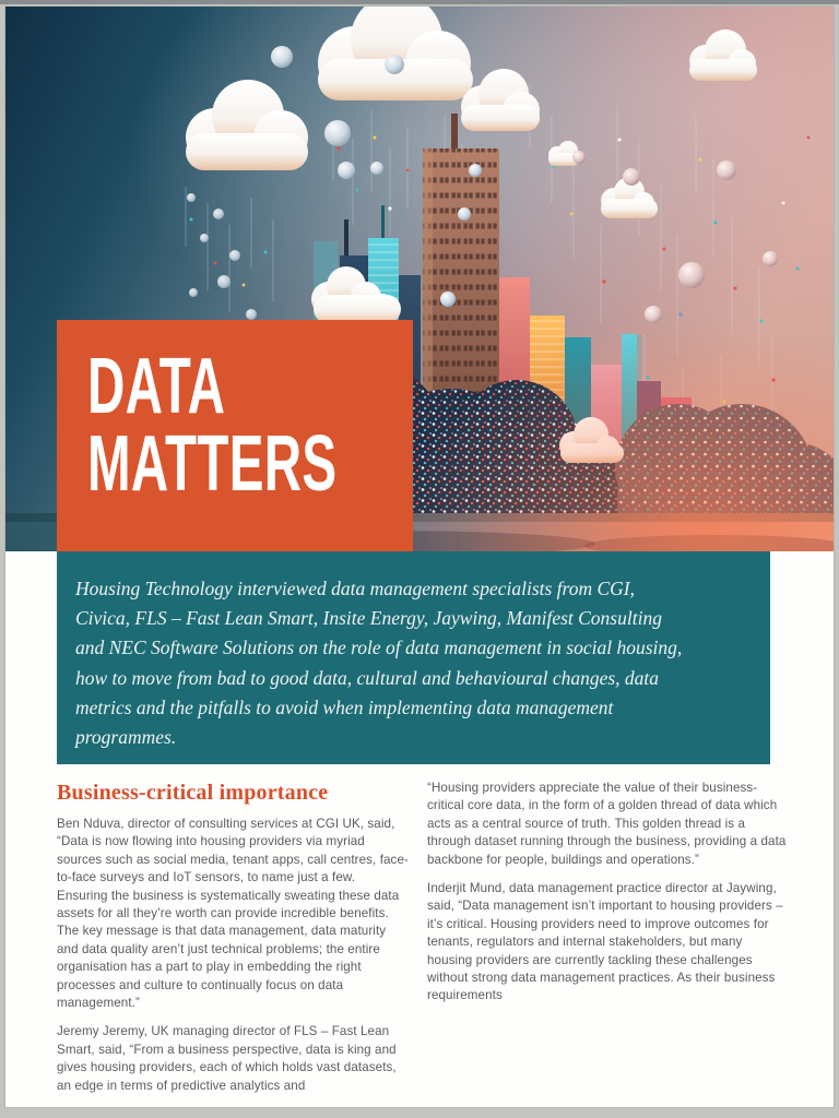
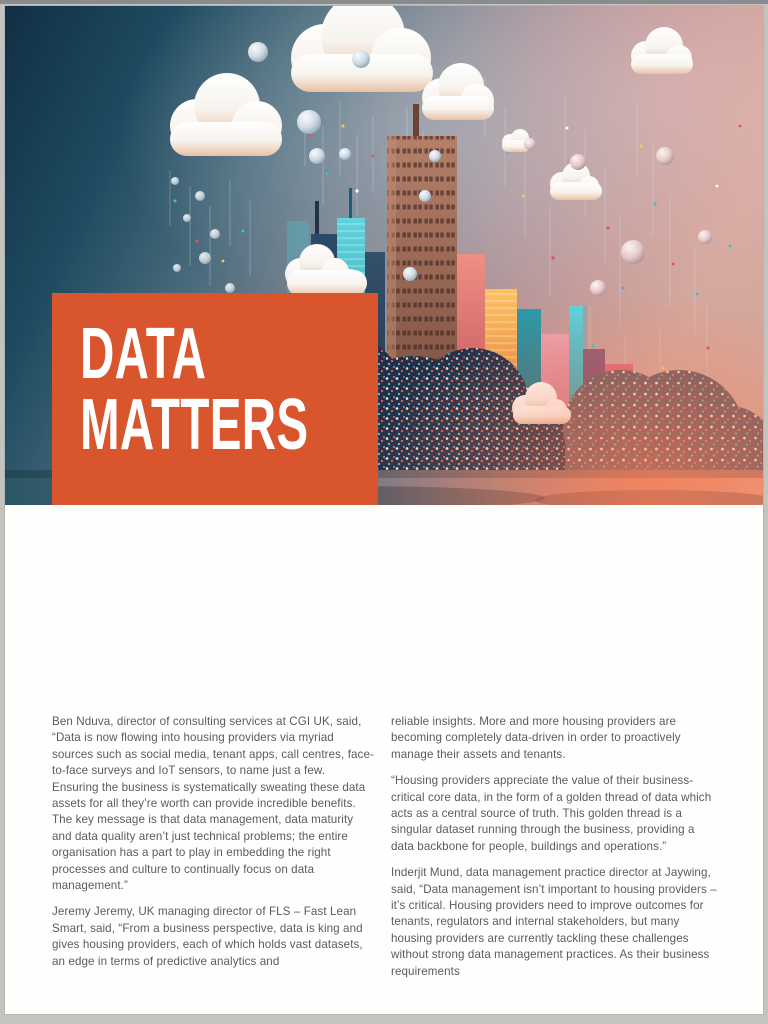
  DATA
  MATTERS
- Housing Technology interviewed data management specialists from CGI,
- Civica, FLS – Fast Lean Smart, Insite Energy, Jaywing, Manifest Consulting
- and NEC Software Solutions on the role of data management in social housing,
- how to move from bad to good data, cultural and behavioural changes, data
- metrics and the pitfalls to avoid when implementing data management
- programmes.
- Business-critical importance
  Ben Nduva, director of consulting services at CGI UK, said, “Data is now flowing into housing providers via myriad sources such as social media, tenant apps, call centres, face-to-face surveys and IoT sensors, to name just a few. Ensuring the business is systematically sweating these data assets for all they’re worth can provide incredible benefits. The key message is that data management, data maturity and data quality aren’t just technical problems; the entire organisation has a part to play in embedding the right processes and culture to continually focus on data management.”
  Jeremy Jeremy, UK managing director of FLS – Fast Lean Smart, said, “From a business perspective, data is king and gives housing providers, each of which holds vast datasets, an edge in terms of predictive analytics and
+ reliable insights. More and more housing providers are becoming completely data-driven in order to proactively manage their assets and tenants.
- “Housing providers appreciate the value of their business-critical core data, in the form of a golden thread of data which acts as a central source of truth. This golden thread is a through dataset running through the business, providing a data backbone for people, buildings and operations.”
+ “Housing providers appreciate the value of their business-critical core data, in the form of a golden thread of data which acts as a central source of truth. This golden thread is a singular dataset running through the business, providing a data backbone for people, buildings and operations.”
  Inderjit Mund, data management practice director at Jaywing, said, “Data management isn’t important to housing providers – it’s critical. Housing providers need to improve outcomes for tenants, regulators and internal stakeholders, but many housing providers are currently tackling these challenges without strong data management practices. As their business requirements
